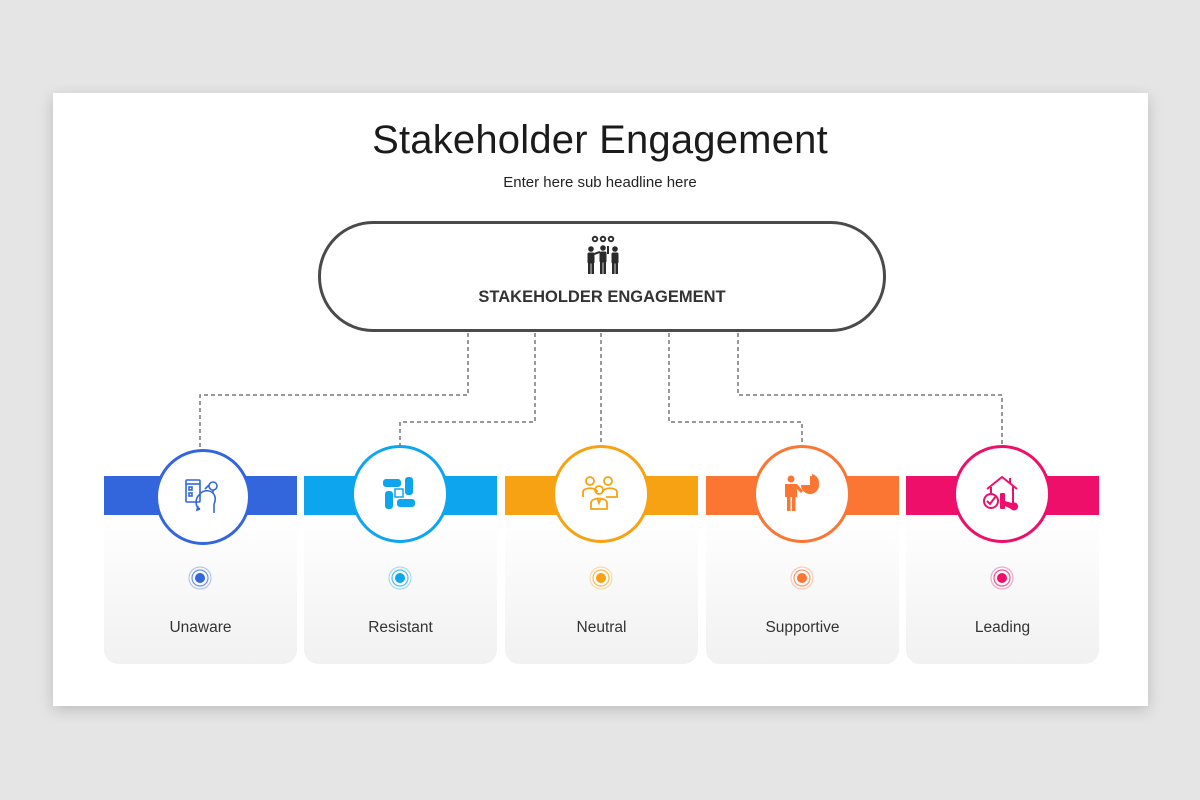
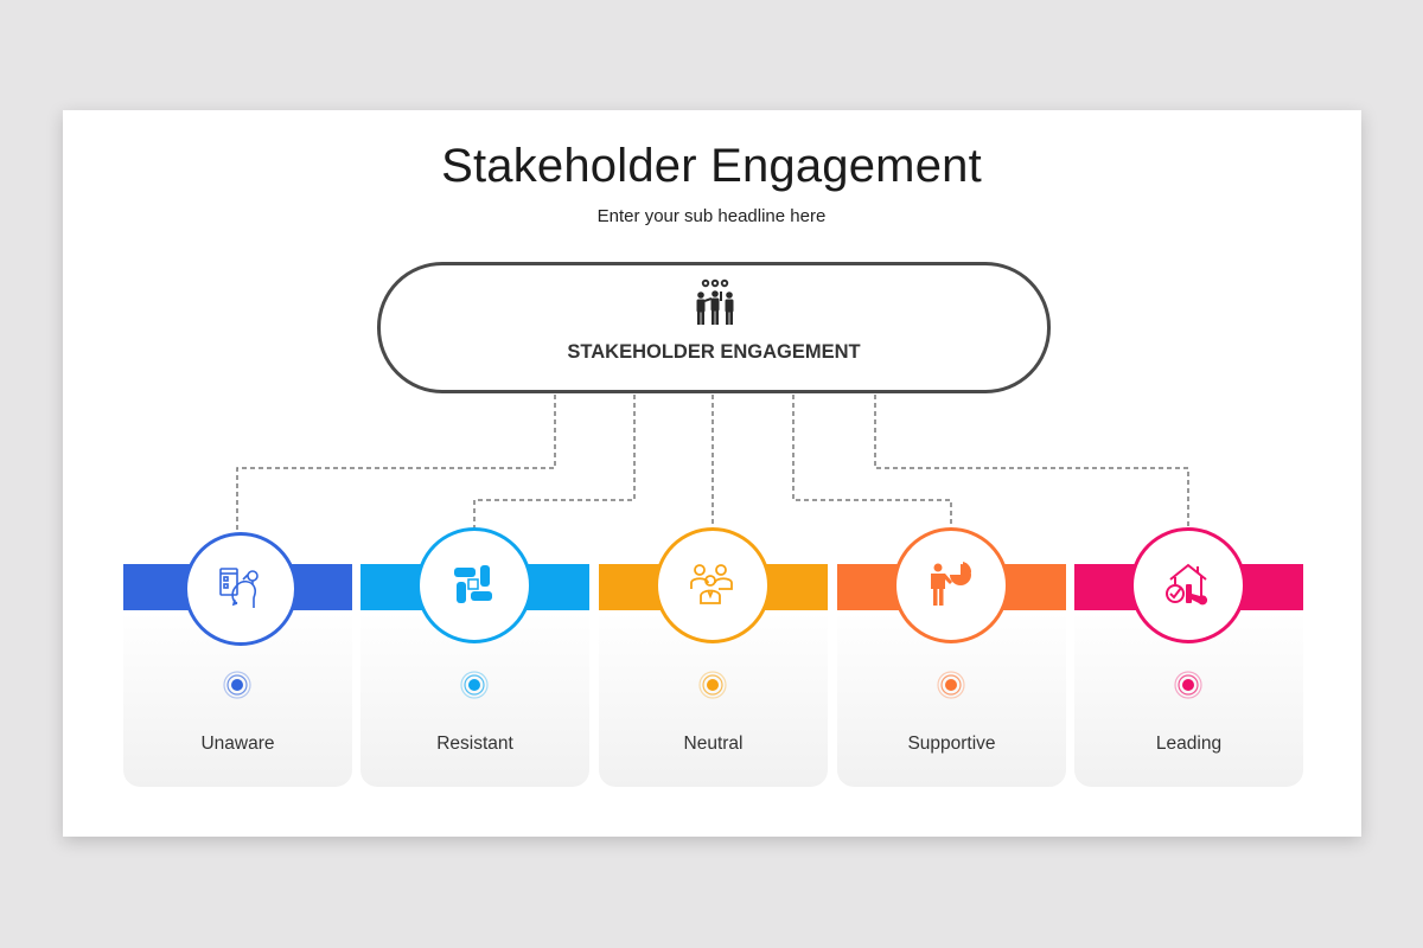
  Stakeholder Engagement
- Enter here sub headline here
+ Enter your sub headline here
  STAKEHOLDER ENGAGEMENT
  Unaware
  Resistant
  Neutral
  Supportive
  Leading
